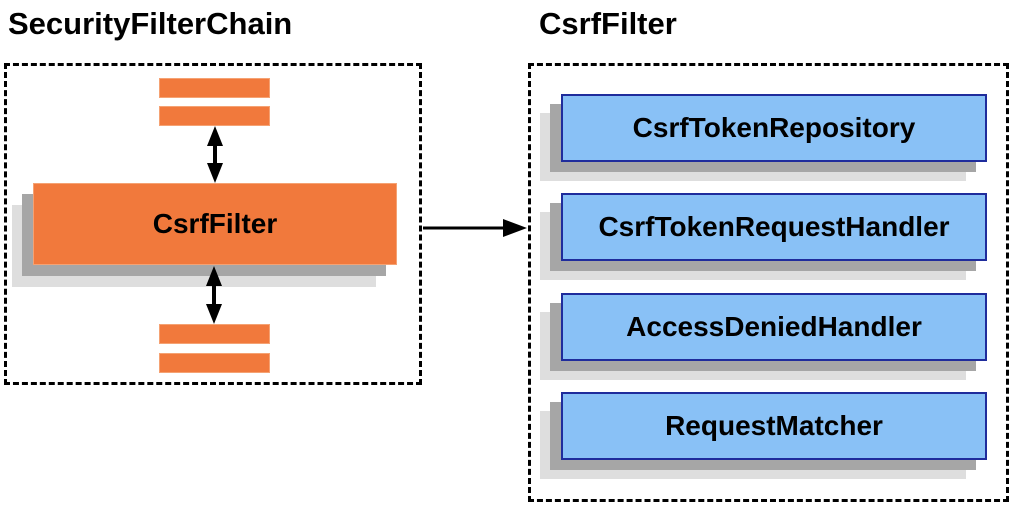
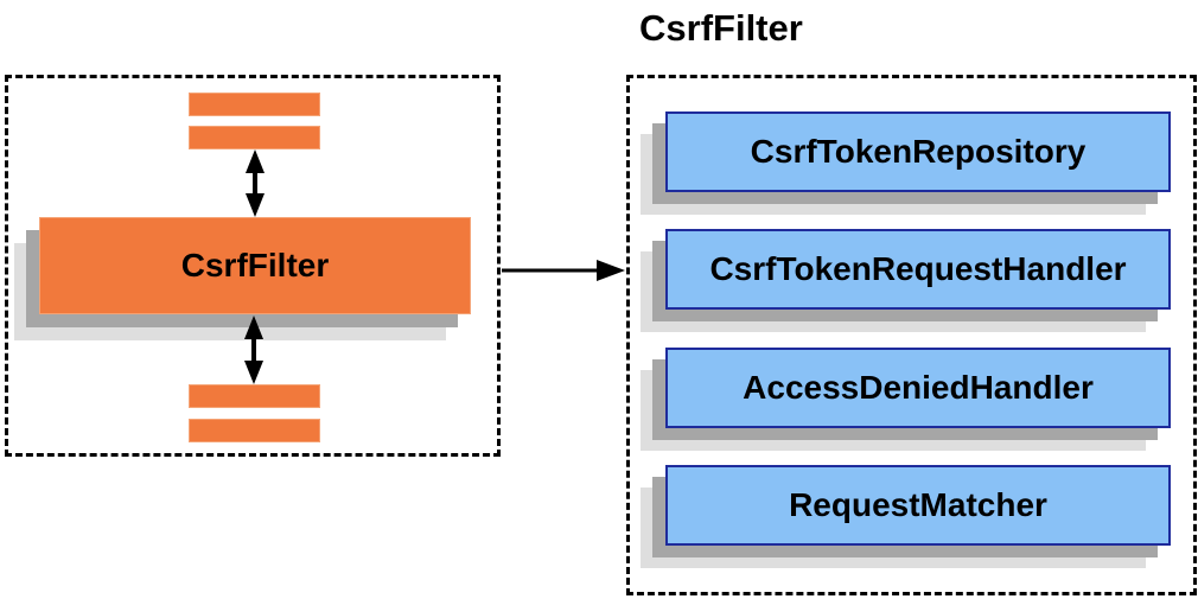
- SecurityFilterChain
  CsrfFilter
  CsrfFilter
  CsrfTokenRepository
  CsrfTokenRequestHandler
  AccessDeniedHandler
  RequestMatcher
